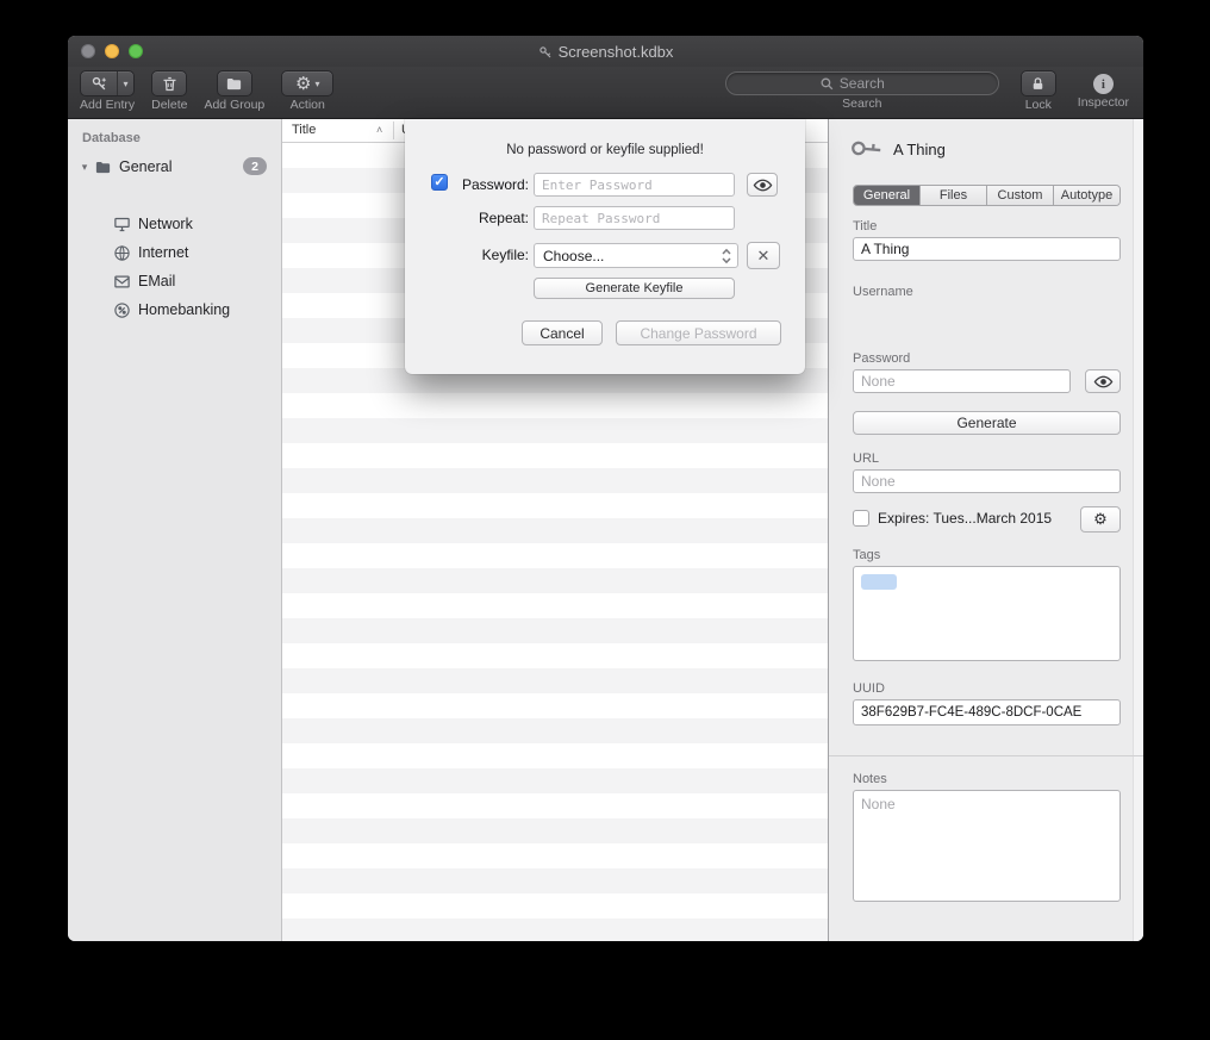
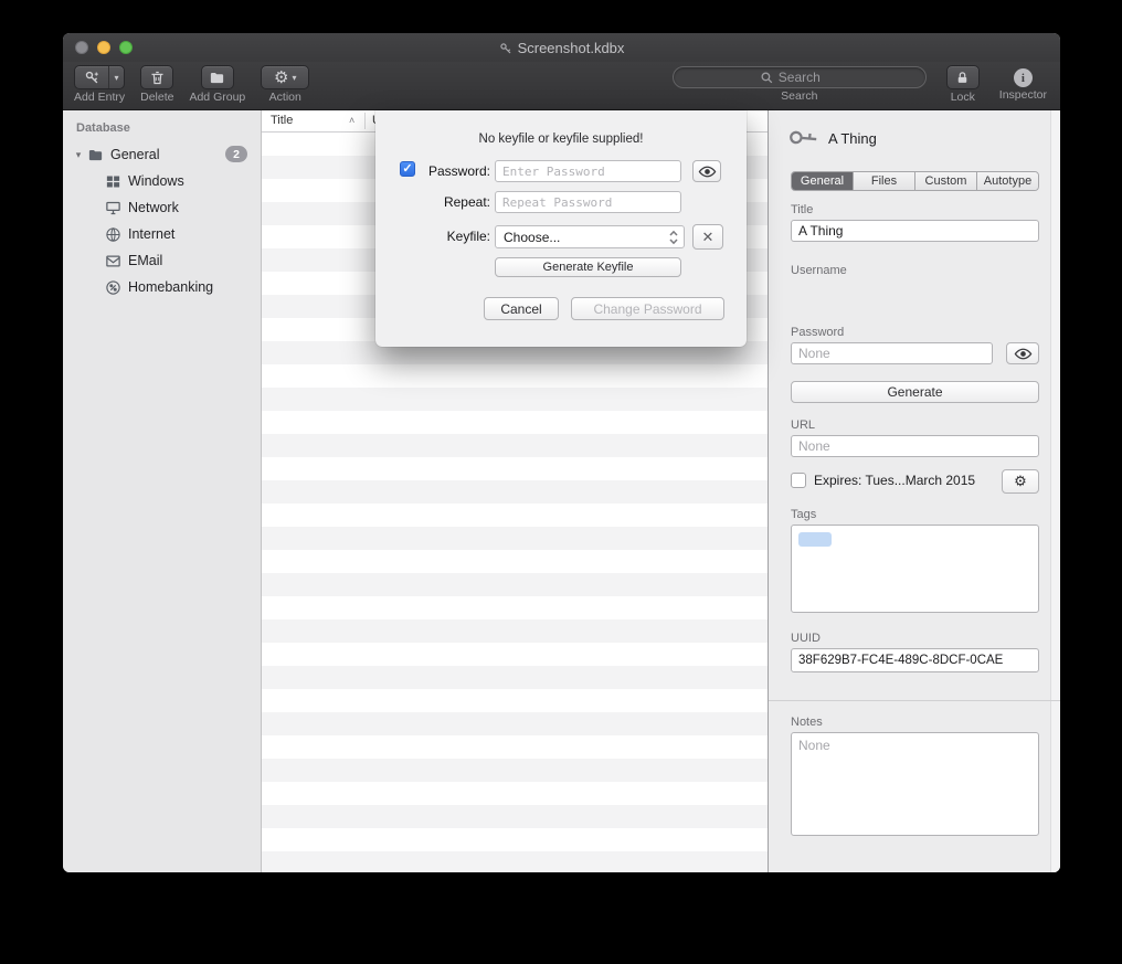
  Screenshot.kdbx
  ▾
  Add Entry
  Delete
  Add Group
  ⚙
  ▾
  Action
  Search
  Search
  Lock
  i
  Inspector
  Database
  ▾
  General
  2
+ Windows
  Network
  Internet
  EMail
  Homebanking
  Title
  ˄
  A Thing
  General
  Files
  Custom
  Autotype
  Title
  A Thing
  Username
  Password
  None
  Generate
  URL
  None
  Expires: Tues...March 2015
  ⚙
  Tags
  UUID
  38F629B7-FC4E-489C-8DCF-0CAE
  Notes
  None
- No password or keyfile supplied!
+ No keyfile or keyfile supplied!
  ✓
  Password:
  Enter Password
  Repeat:
  Repeat Password
  Keyfile:
  Choose...
  ✕
  Generate Keyfile
  Cancel
  Change Password
